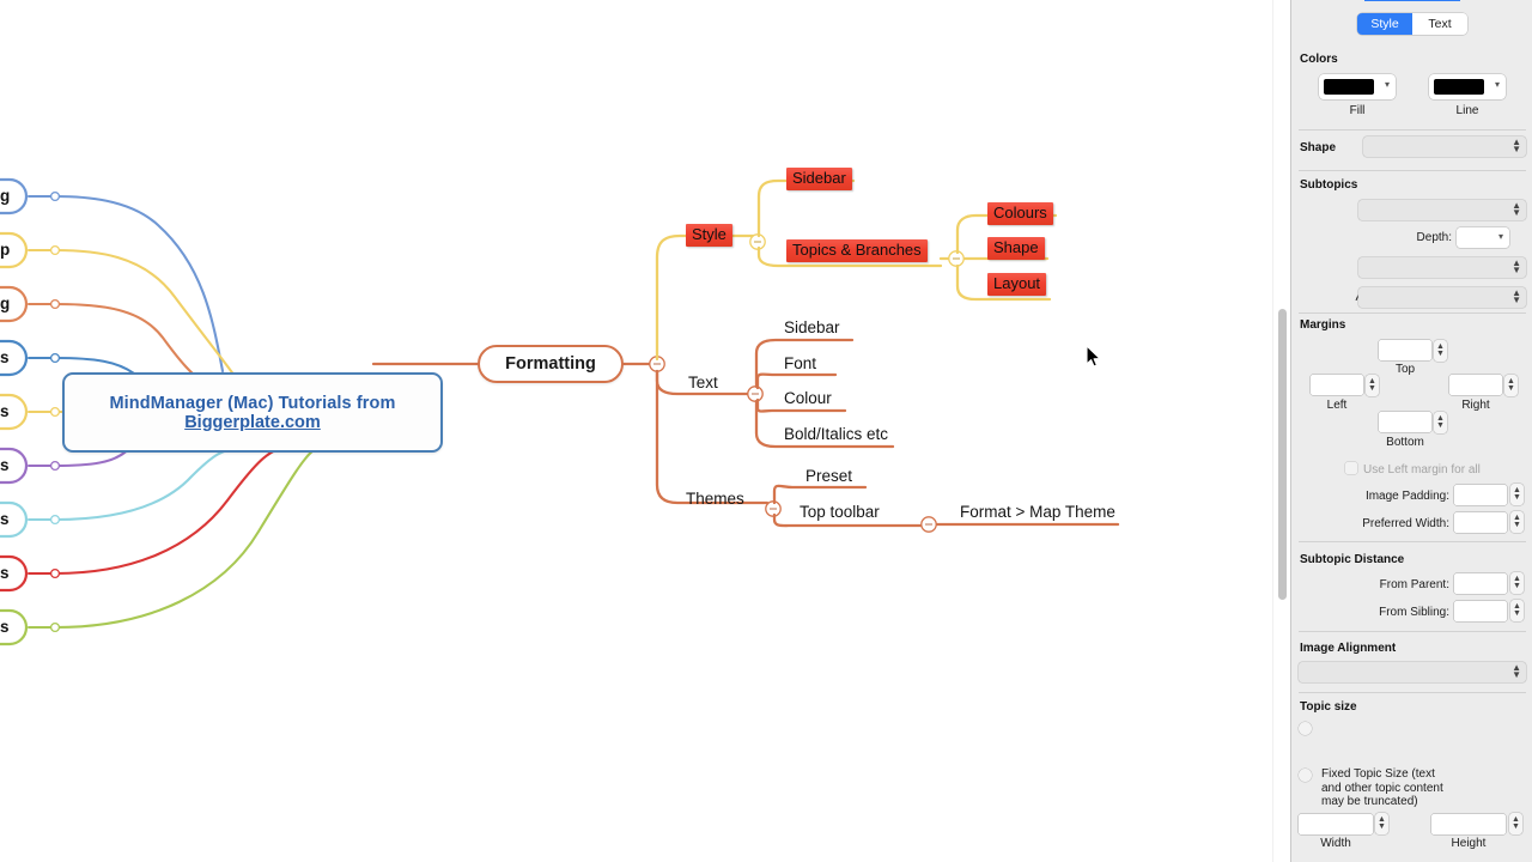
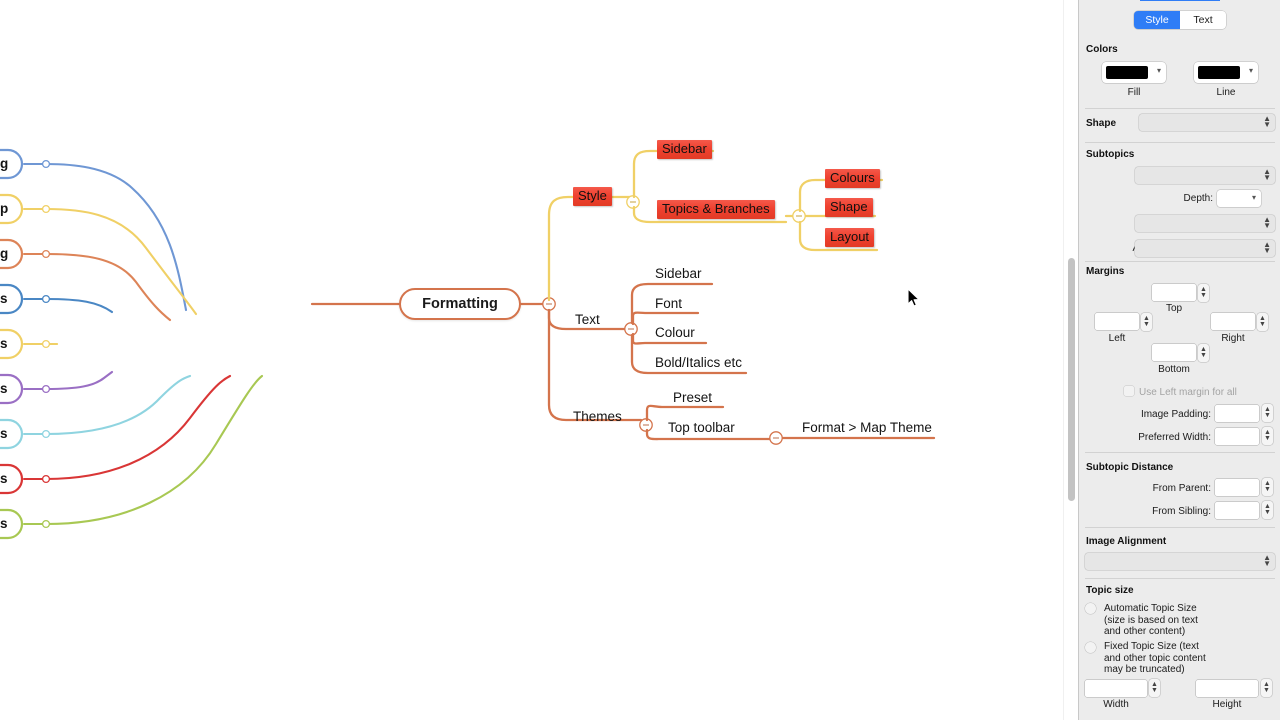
  g
  p
  g
  s
  s
  s
  s
  s
  s
- MindManager (Mac) Tutorials from
- Biggerplate.com
  Formatting
  Style
  Sidebar
  Topics & Branches
  Colours
  Shape
  Layout
  Text
  Sidebar
  Font
  Colour
  Bold/Italics etc
  Themes
  Preset
  Top toolbar
  Format > Map Theme
  Style
  Text
  Colors
  ▾
  Fill
  ▾
  Line
  Shape
  ▲
  ▼
  Subtopics
  ▲
  ▼
  Depth:
  ▾
  ▲
  ▼
  ▲
  ▼
  Margins
  Top
  Left
  Right
  Bottom
  Use Left margin for all
  Image Padding:
  Preferred Width:
  Subtopic Distance
  From Parent:
  From Sibling:
  Image Alignment
  ▲
  ▼
  Topic size
+ Automatic Topic Size (size is based on text and other content)
  Fixed Topic Size (text and other topic content may be truncated)
  Width
  Height
